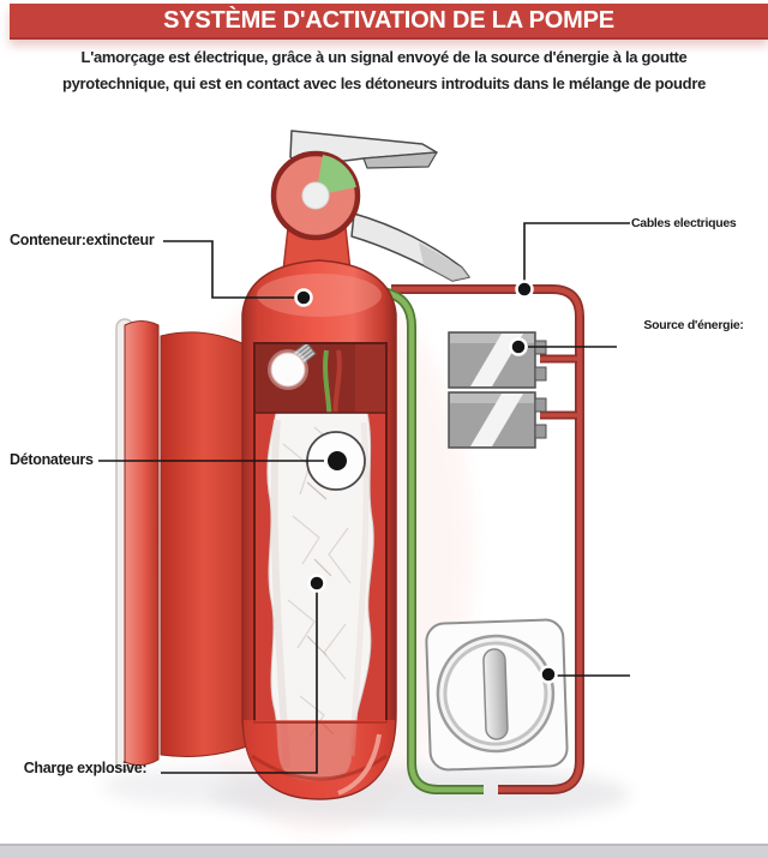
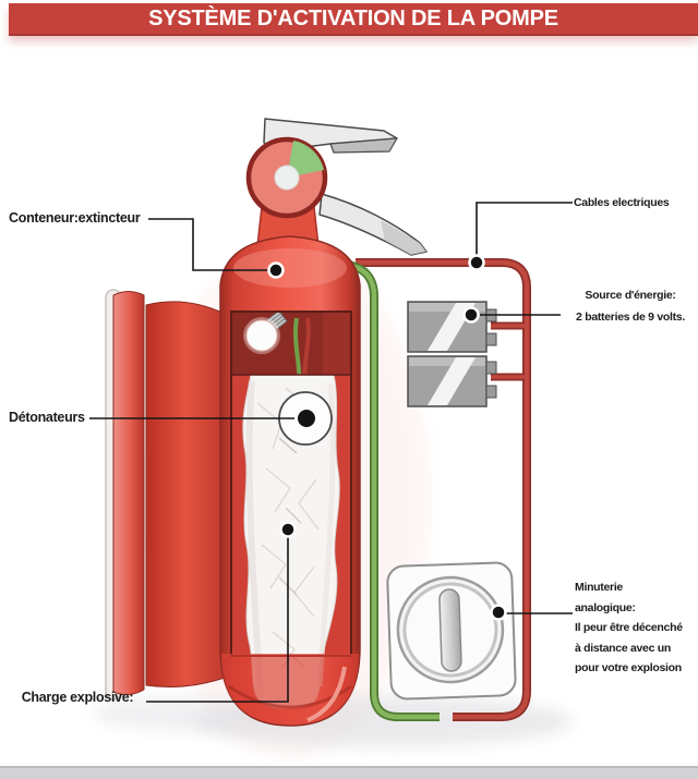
  SYSTÈME D'ACTIVATION DE LA POMPE
- L'amorçage est électrique, grâce à un signal envoyé de la source d'énergie à la goutte
- pyrotechnique, qui est en contact avec les détoneurs introduits dans le mélange de poudre
  Conteneur:extincteur
  Cables electriques
  Source d'énergie:
+ 2 batteries de 9 volts.
  Détonateurs
+ Minuterie
+ analogique:
+ Il peur être décenché
+ à distance avec un
+ pour votre explosion
  Charge explosive:
